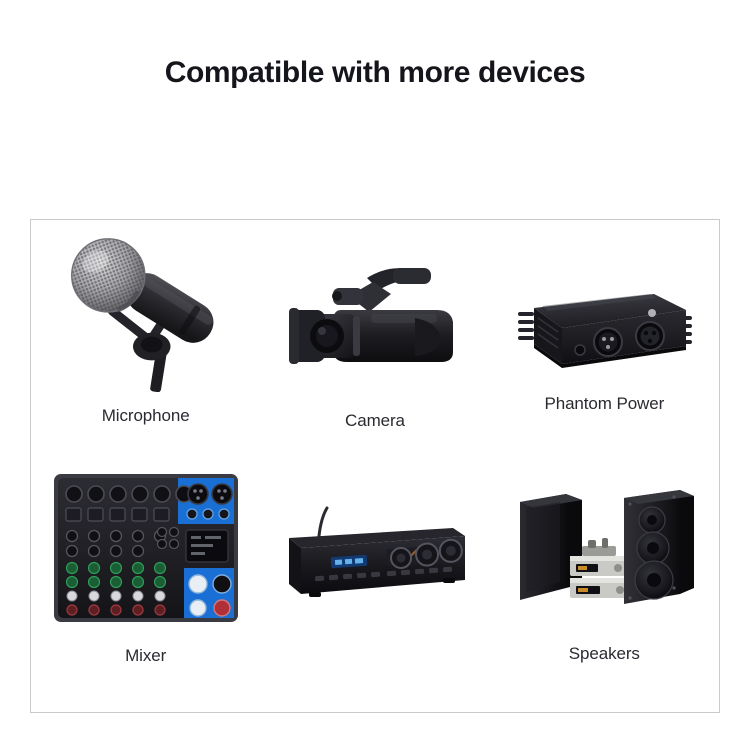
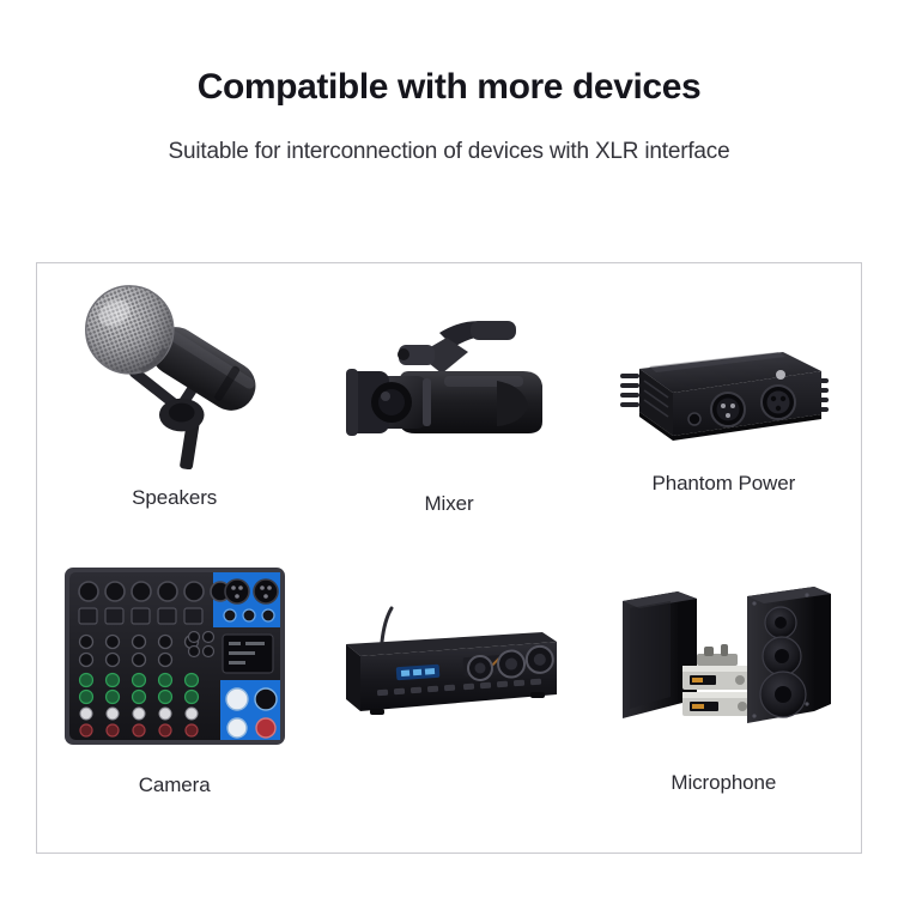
  Compatible with more devices
+ Suitable for interconnection of devices with XLR interface
- Microphone
+ Speakers
- Camera
+ Mixer
  Phantom Power
- Mixer
+ Camera
- Speakers
+ Microphone
